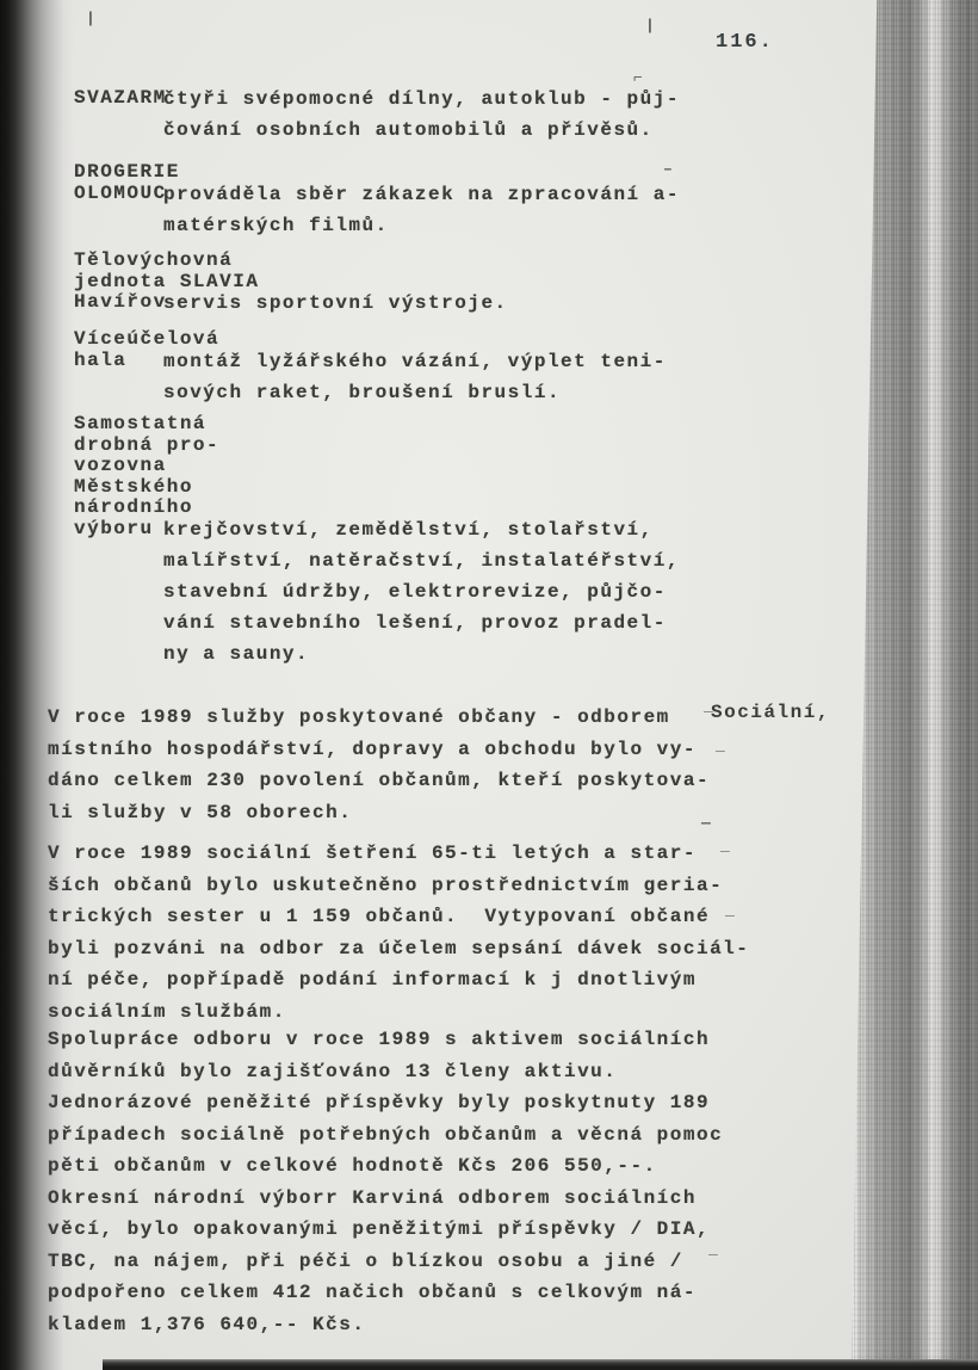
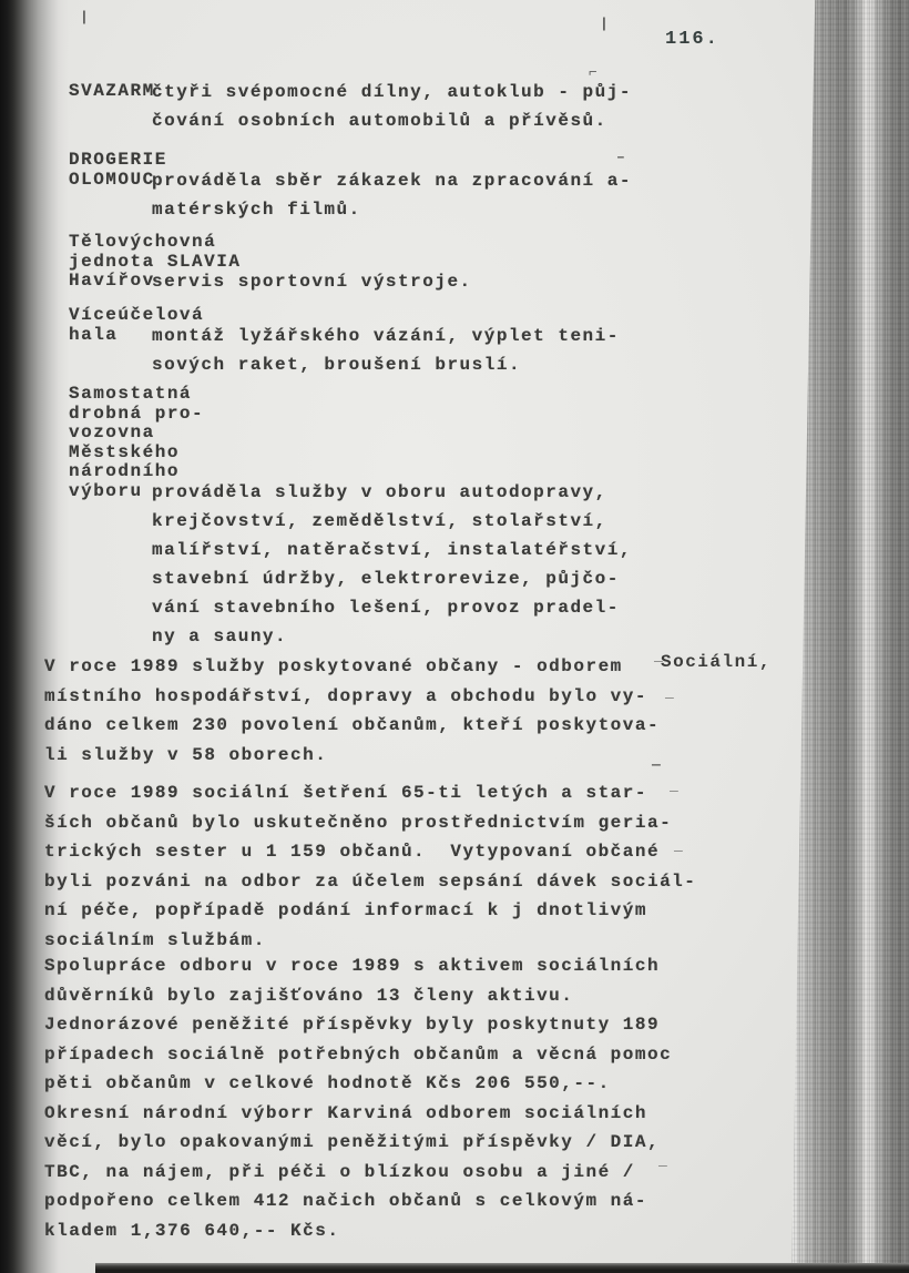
  116.
  SVAZARM
  čtyři svépomocné dílny, autoklub - půj-
  čování osobních automobilů a přívěsů.
  DROGERIE
  OLOMOUC
  prováděla sběr zákazek na zpracování a-
  matérských filmů.
  Tělovýchovná
  jednota SLAVIA
  Havířov
  servis sportovní výstroje.
  Víceúčelová
  hala
  montáž lyžářského vázání, výplet teni-
  sových raket, broušení bruslí.
  Samostatná
  drobná pro-
  vozovna
  Městského
  národního
  výboru
+ prováděla služby v oboru autodopravy,
  krejčovství, zemědělství, stolařství,
  malířství, natěračství, instalatéřství,
  stavební údržby, elektrorevize, půjčo-
  vání stavebního lešení, provoz pradel-
  ny a sauny.
  V roce 1989 služby poskytované občany - odborem
  místního hospodářství, dopravy a obchodu bylo vy-
  dáno celkem 230 povolení občanům, kteří poskytova-
  li služby v 58 oborech.
  V roce 1989 sociální šetření 65-ti letých a star-
  ších občanů bylo uskutečněno prostřednictvím geria-
  trických sester u 1 159 občanů. Vytypovaní občané
  byli pozváni na odbor za účelem sepsání dávek sociál-
  ní péče, popřípadě podání informací k j dnotlivým
  sociálním službám.
  Spolupráce odboru v roce 1989 s aktivem sociálních
  důvěrníků bylo zajišťováno 13 členy aktivu.
  Jednorázové peněžité příspěvky byly poskytnuty 189
  případech sociálně potřebných občanům a věcná pomoc
  pěti občanům v celkové hodnotě Kčs 206 550,--.
  Okresní národní výborr Karviná odborem sociálních
  věcí, bylo opakovanými peněžitými příspěvky / DIA,
  TBC, na nájem, při péči o blízkou osobu a jiné /
  podpořeno celkem 412 načich občanů s celkovým ná-
  kladem 1,376 640,-- Kčs.
  Sociální,
  |
  |
  ⌐
  –
  _
  _
  —
  _
  _
  _
